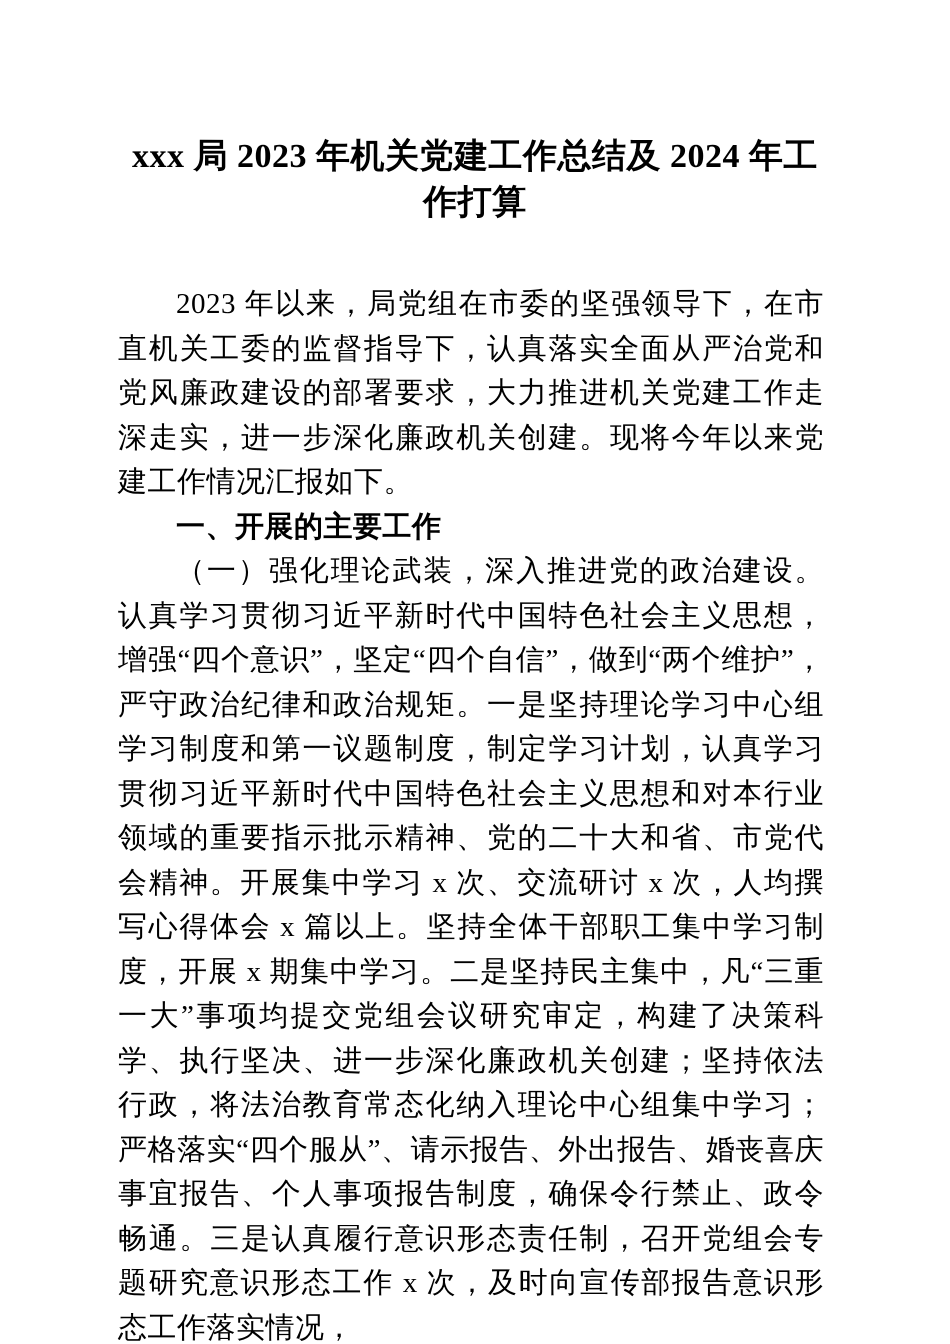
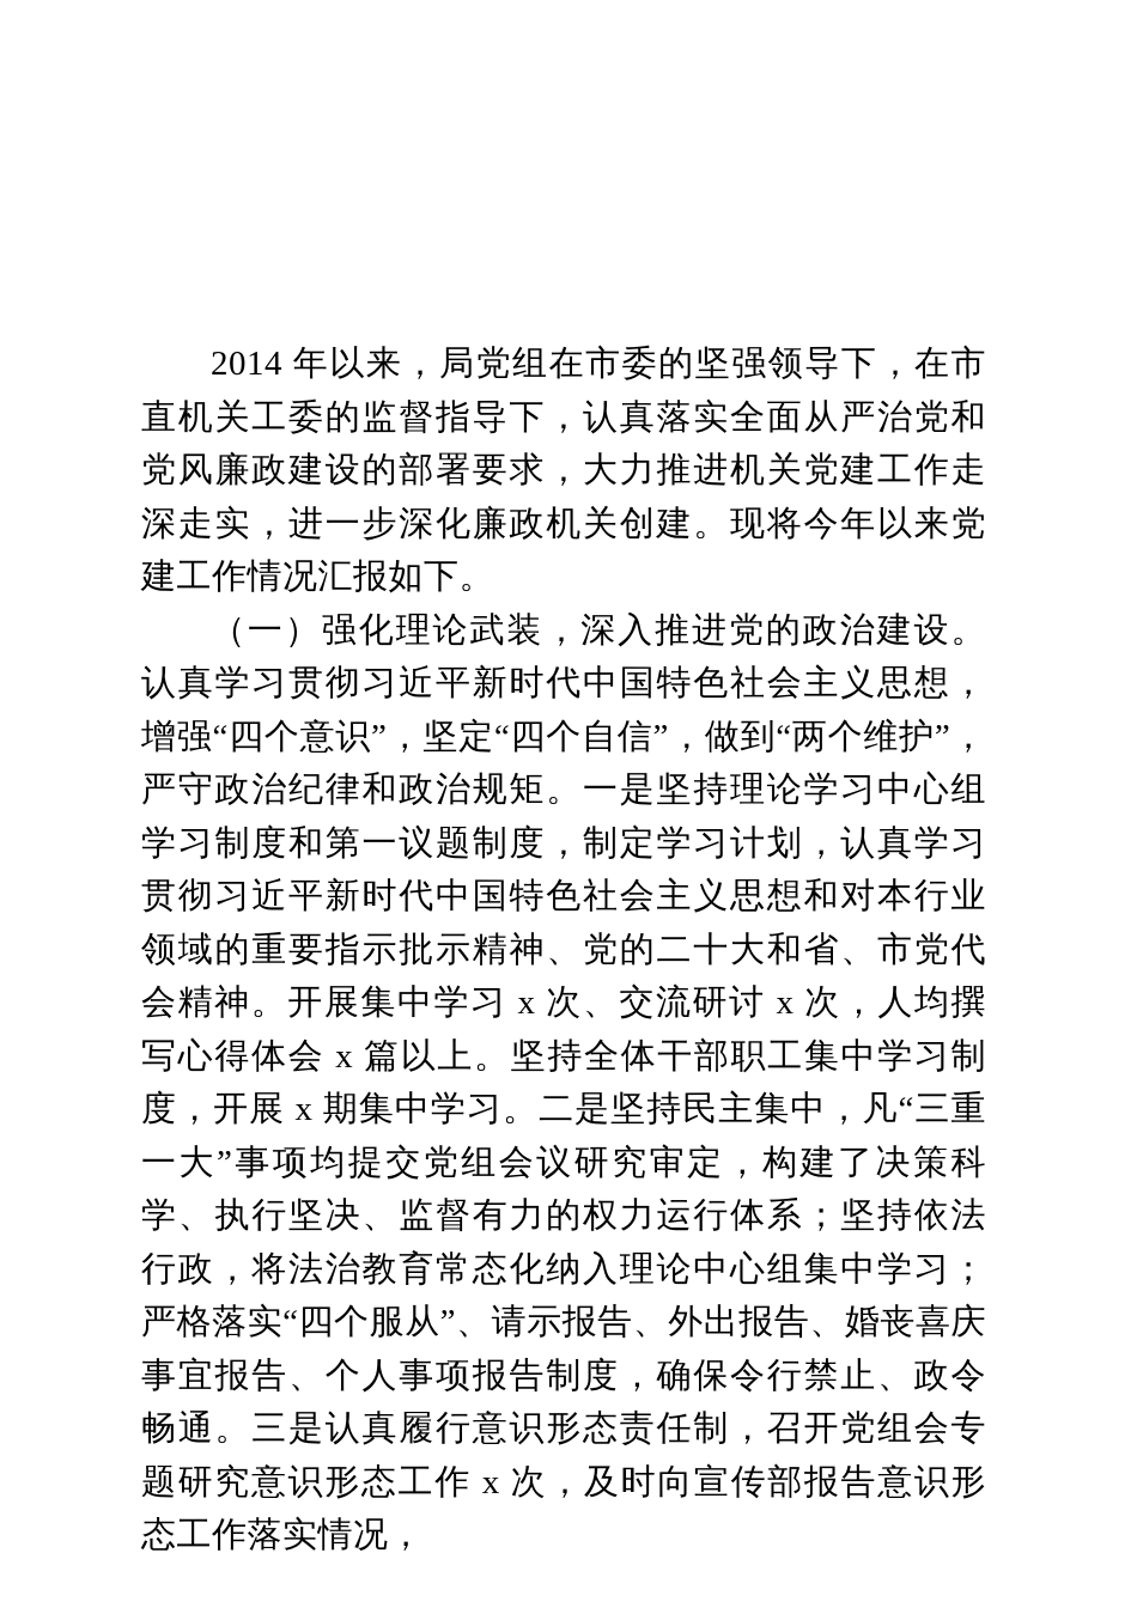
- xxx 局 2023 年机关党建工作总结及 2024 年工
- 作打算
- 2023 年以来，局党组在市委的坚强领导下，在市直机关工委的监督指导下，认真落实全面从严治党和党风廉政建设的部署要求，大力推进机关党建工作走深走实，进一步深化廉政机关创建。现将今年以来党建工作情况汇报如下。
+ 2014 年以来，局党组在市委的坚强领导下，在市直机关工委的监督指导下，认真落实全面从严治党和党风廉政建设的部署要求，大力推进机关党建工作走深走实，进一步深化廉政机关创建。现将今年以来党建工作情况汇报如下。
- 一、开展的主要工作
- （一）强化理论武装，深入推进党的政治建设。认真学习贯彻习近平新时代中国特色社会主义思想，增强“四个意识”，坚定“四个自信”，做到“两个维护”，严守政治纪律和政治规矩。一是坚持理论学习中心组学习制度和第一议题制度，制定学习计划，认真学习贯彻习近平新时代中国特色社会主义思想和对本行业领域的重要指示批示精神、党的二十大和省、市党代会精神。开展集中学习 x 次、交流研讨 x 次，人均撰写心得体会 x 篇以上。坚持全体干部职工集中学习制度，开展 x 期集中学习。二是坚持民主集中，凡“三重一大”事项均提交党组会议研究审定，构建了决策科学、执行坚决、进一步深化廉政机关创建；坚持依法行政，将法治教育常态化纳入理论中心组集中学习；严格落实“四个服从”、请示报告、外出报告、婚丧喜庆事宜报告、个人事项报告制度，确保令行禁止、政令畅通。三是认真履行意识形态责任制，召开党组会专题研究意识形态工作 x 次，及时向宣传部报告意识形态工作落实情况，
+ （一）强化理论武装，深入推进党的政治建设。认真学习贯彻习近平新时代中国特色社会主义思想，增强“四个意识”，坚定“四个自信”，做到“两个维护”，严守政治纪律和政治规矩。一是坚持理论学习中心组学习制度和第一议题制度，制定学习计划，认真学习贯彻习近平新时代中国特色社会主义思想和对本行业领域的重要指示批示精神、党的二十大和省、市党代会精神。开展集中学习 x 次、交流研讨 x 次，人均撰写心得体会 x 篇以上。坚持全体干部职工集中学习制度，开展 x 期集中学习。二是坚持民主集中，凡“三重一大”事项均提交党组会议研究审定，构建了决策科学、执行坚决、监督有力的权力运行体系；坚持依法行政，将法治教育常态化纳入理论中心组集中学习；严格落实“四个服从”、请示报告、外出报告、婚丧喜庆事宜报告、个人事项报告制度，确保令行禁止、政令畅通。三是认真履行意识形态责任制，召开党组会专题研究意识形态工作 x 次，及时向宣传部报告意识形态工作落实情况，
